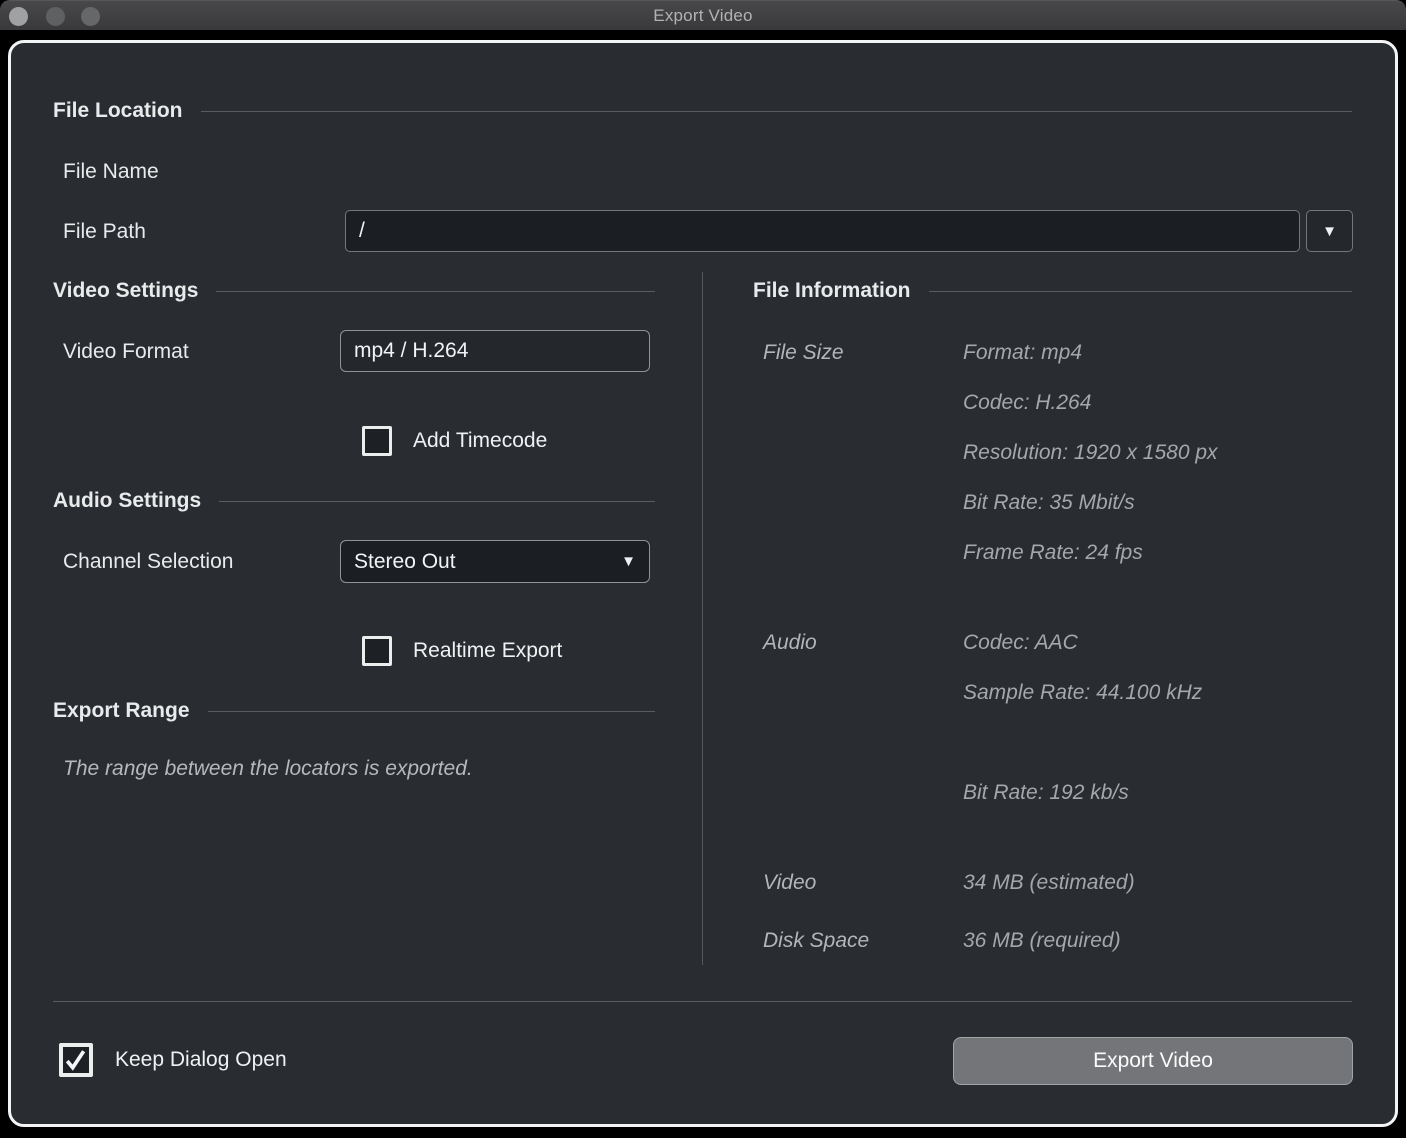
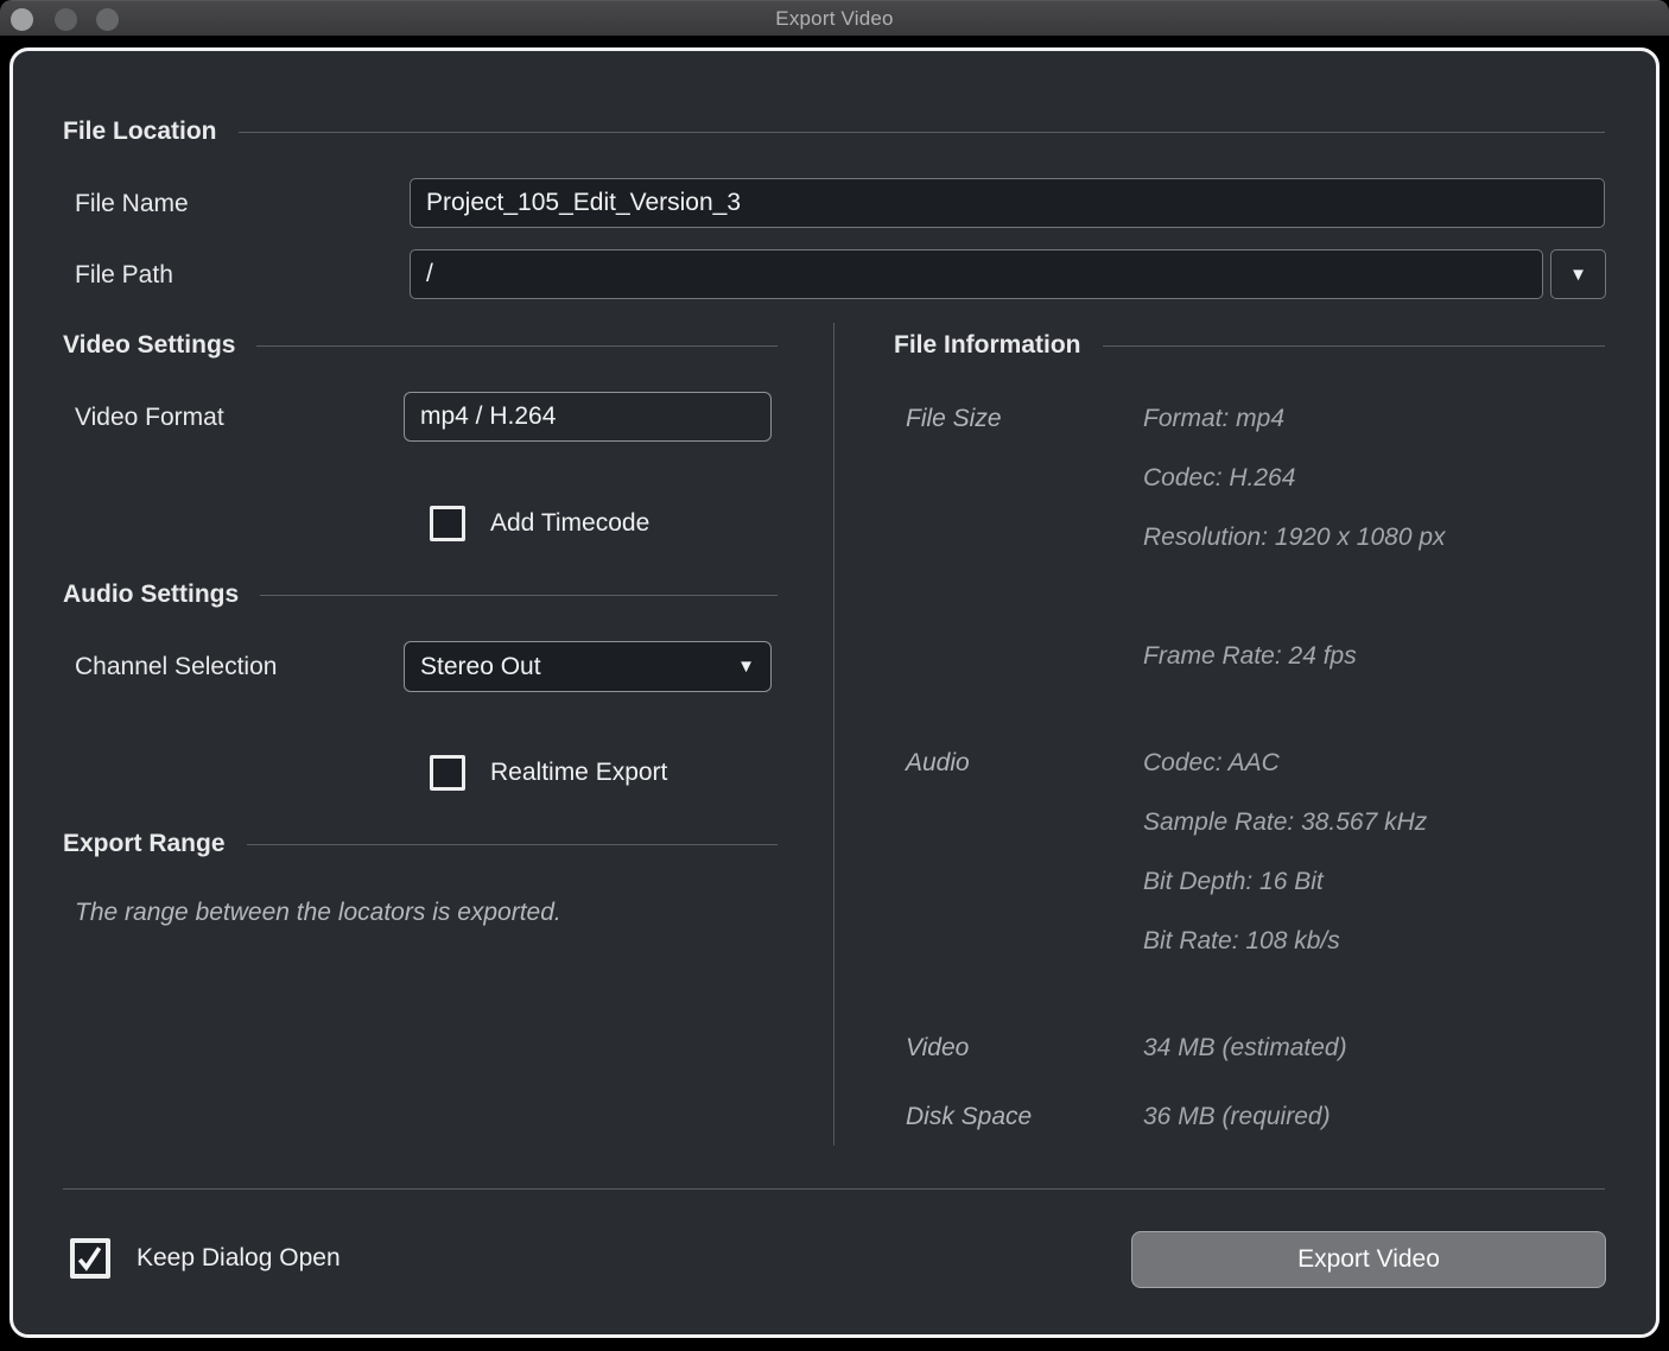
  Export Video
  File Location
  File Name
+ Project_105_Edit_Version_3
  File Path
  /
  ▼
  Video Settings
  Video Format
  mp4 / H.264
  Add Timecode
  Audio Settings
  Channel Selection
  Stereo Out
  ▼
  Realtime Export
  Export Range
  The range between the locators is exported.
  File Information
  File Size
  Format: mp4
  Codec: H.264
- Resolution: 1920 x 1580 px
+ Resolution: 1920 x 1080 px
- Bit Rate: 35 Mbit/s
  Frame Rate: 24 fps
  Audio
  Codec: AAC
- Sample Rate: 44.100 kHz
+ Sample Rate: 38.567 kHz
+ Bit Depth: 16 Bit
- Bit Rate: 192 kb/s
+ Bit Rate: 108 kb/s
  Video
  34 MB (estimated)
  Disk Space
  36 MB (required)
  Keep Dialog Open
  Export Video
